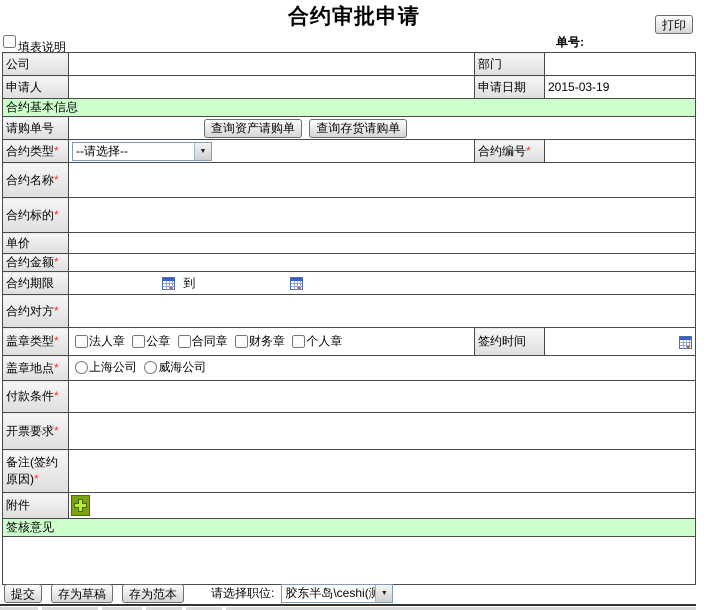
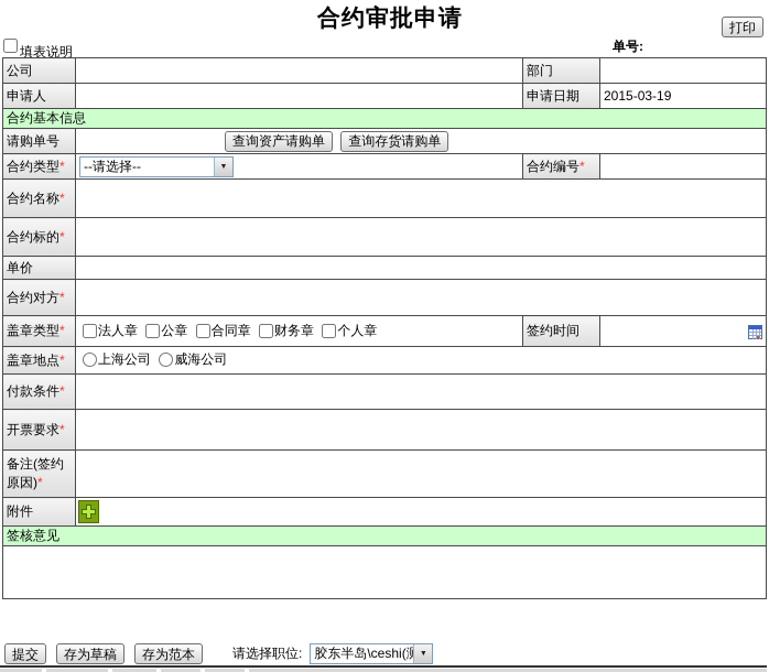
  合约审批申请
  打印
  填表说明
  单号:
  公司		部门
  申请人		申请日期	2015-03-19
  合约基本信息
  请购单号	查询资产请购单 查询存货请购单
  合约类型*	--请选择--	合约编号*
  合约名称*
  合约标的*
  单价
- 合约金额*
- 合约期限	到
  合约对方*
  盖章类型*	法人章 公章 合同章 财务章 个人章	签约时间
  盖章地点*	上海公司 威海公司
  付款条件*
  开票要求*
  备注(签约原因)*
  附件
  签核意见
  提交
  存为草稿
  存为范本
  请选择职位:
